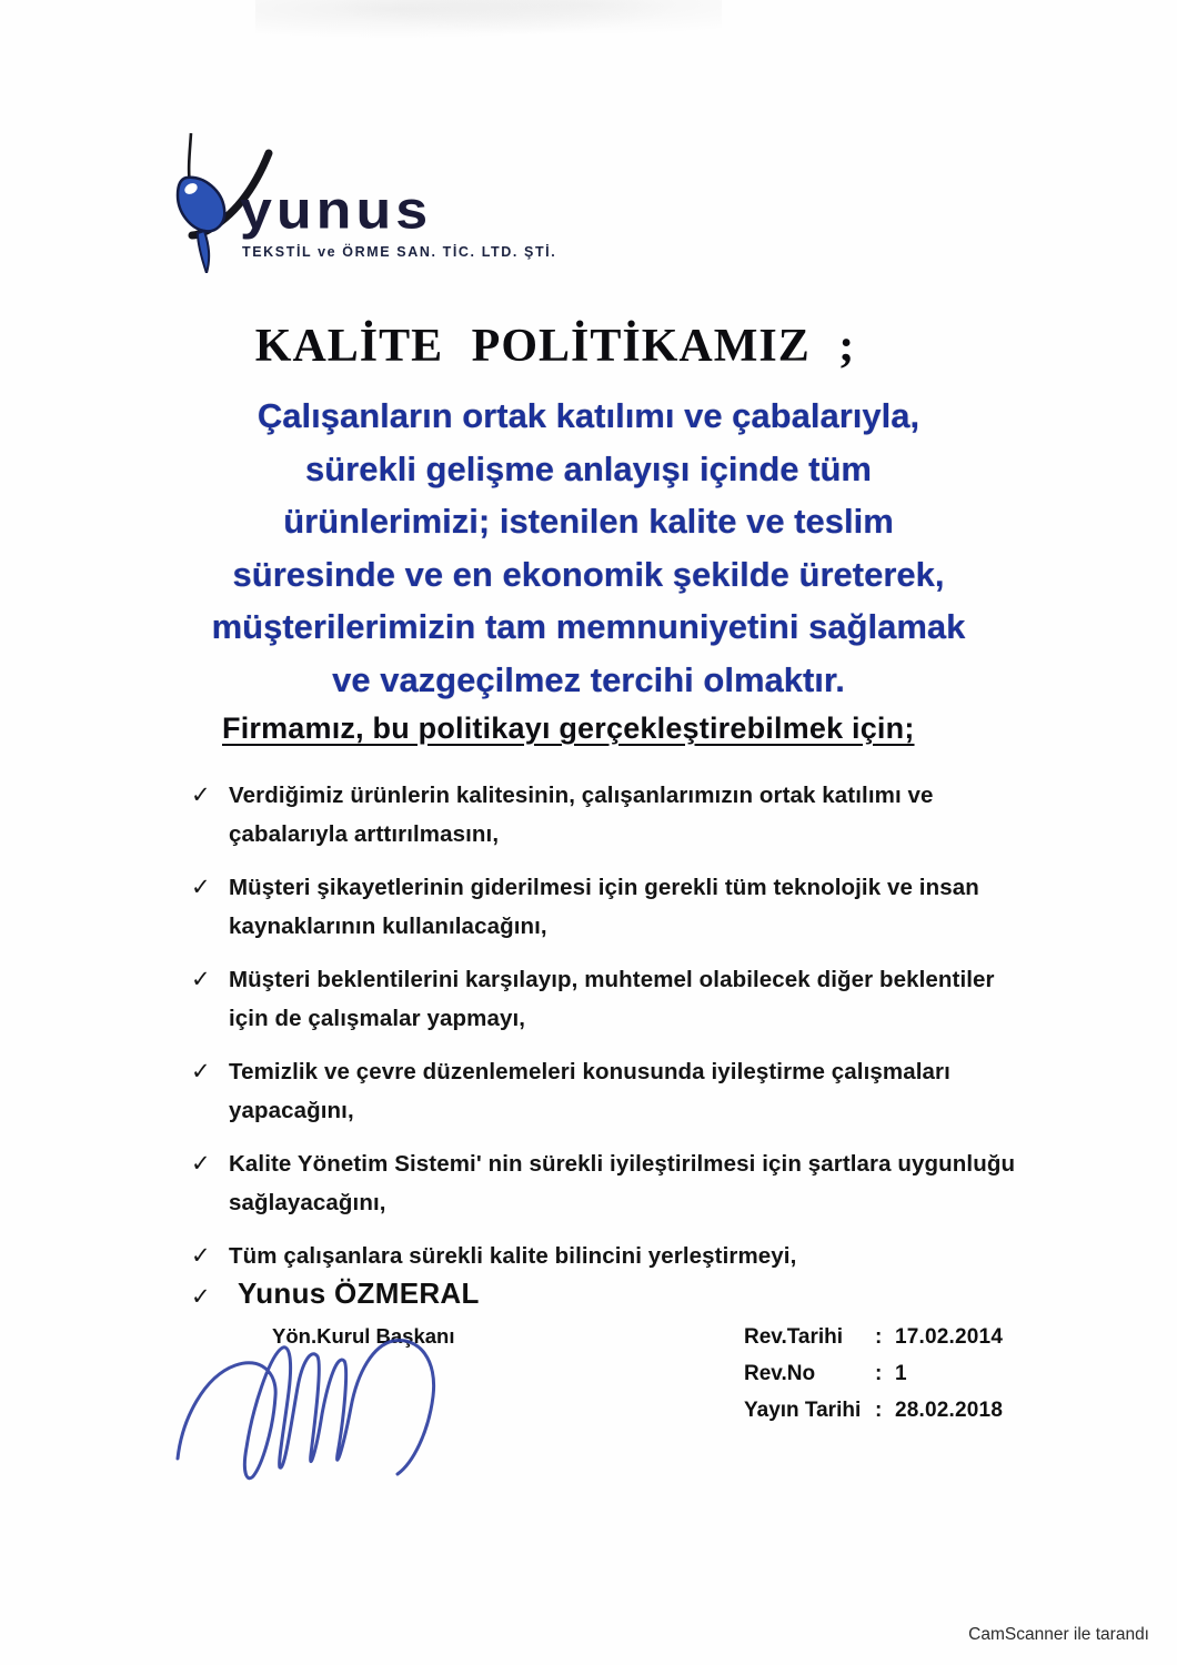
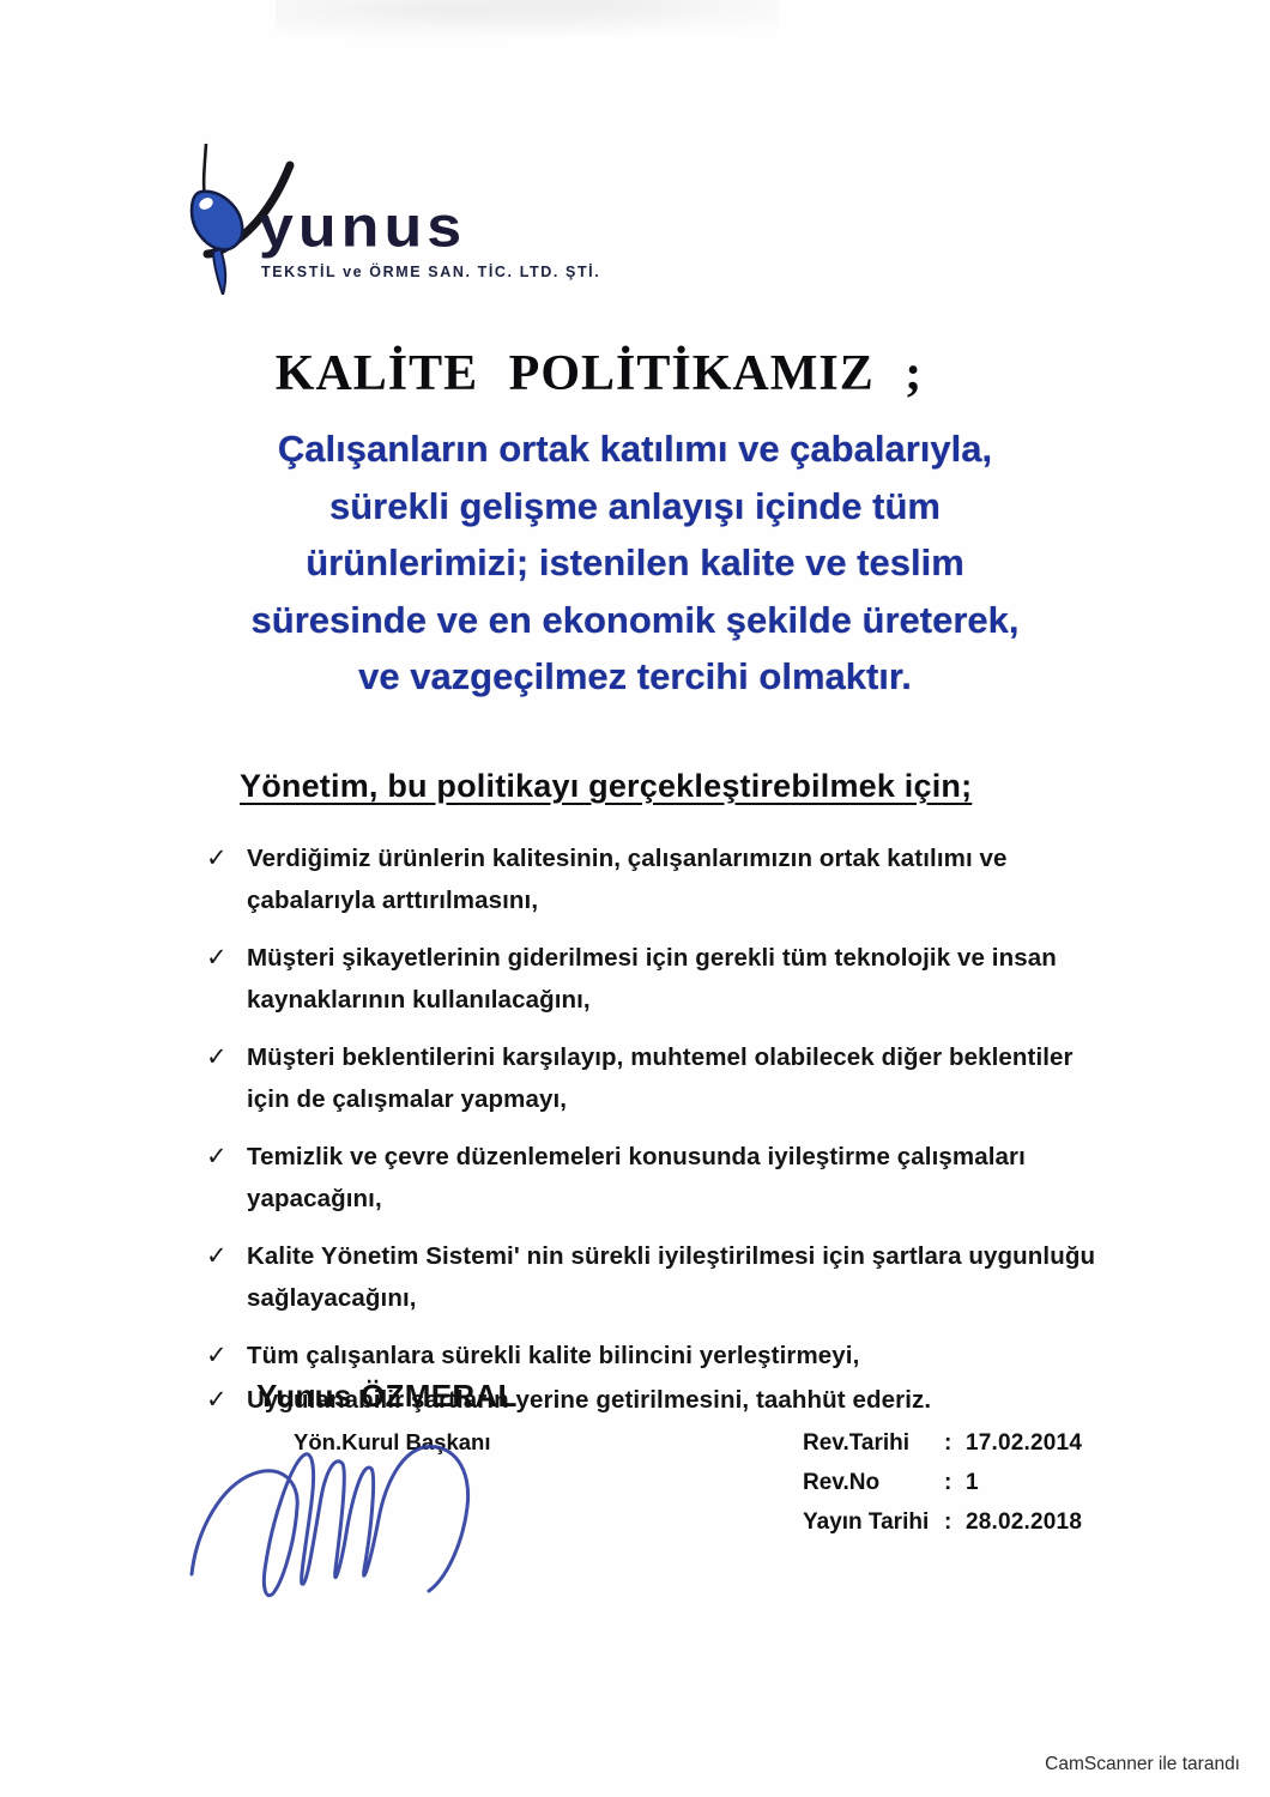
  yunus
  TEKSTİL ve ÖRME SAN. TİC. LTD. ŞTİ.
  KALİTE POLİTİKAMIZ ;
  Çalışanların ortak katılımı ve çabalarıyla,
  sürekli gelişme anlayışı içinde tüm
  ürünlerimizi; istenilen kalite ve teslim
  süresinde ve en ekonomik şekilde üreterek,
- müşterilerimizin tam memnuniyetini sağlamak
  ve vazgeçilmez tercihi olmaktır.
- Firmamız, bu politikayı gerçekleştirebilmek için;
+ Yönetim, bu politikayı gerçekleştirebilmek için;
  ✓
  Verdiğimiz ürünlerin kalitesinin, çalışanlarımızın ortak katılımı ve çabalarıyla arttırılmasını,
  ✓
  Müşteri şikayetlerinin giderilmesi için gerekli tüm teknolojik ve insan kaynaklarının kullanılacağını,
  ✓
  Müşteri beklentilerini karşılayıp, muhtemel olabilecek diğer beklentiler için de çalışmalar yapmayı,
  ✓
  Temizlik ve çevre düzenlemeleri konusunda iyileştirme çalışmaları yapacağını,
  ✓
  Kalite Yönetim Sistemi' nin sürekli iyileştirilmesi için şartlara uygunluğu sağlayacağını,
  ✓
  Tüm çalışanlara sürekli kalite bilincini yerleştirmeyi,
  ✓
+ Uygulanabilir şartların yerine getirilmesini, taahhüt ederiz.
  Yunus ÖZMERAL
  Yön.Kurul Başkanı
  Rev.Tarihi
  :
  17.02.2014
  Rev.No
  :
  1
  Yayın Tarihi
  :
  28.02.2018
  CamScanner ile tarandı
